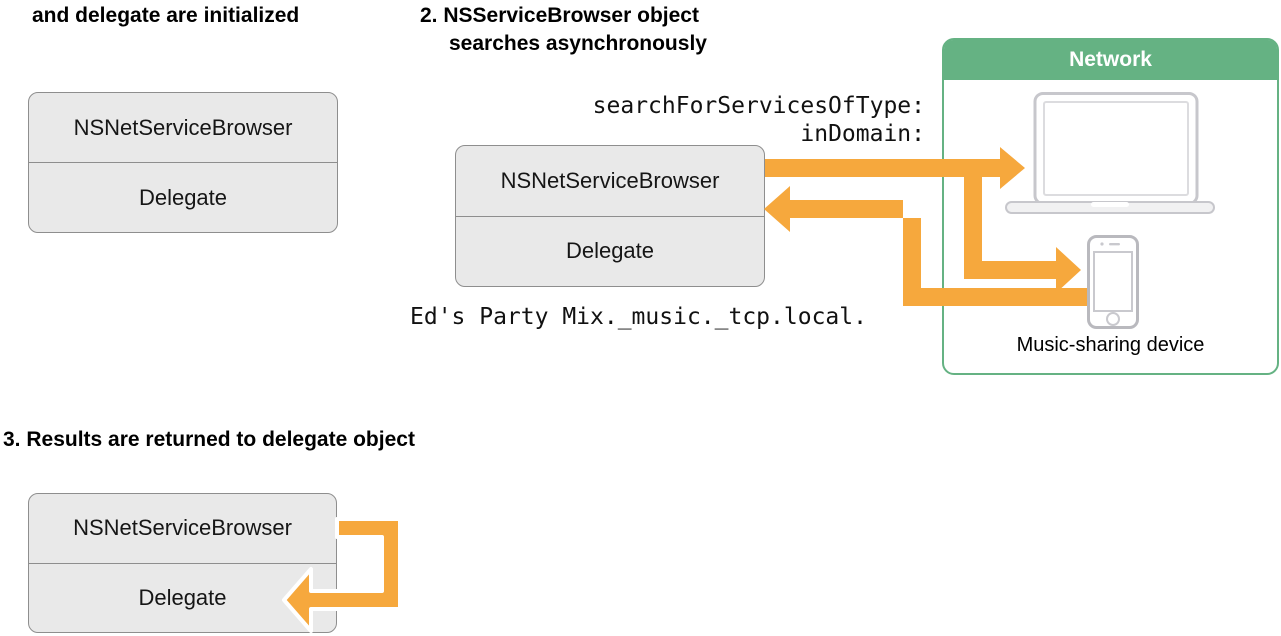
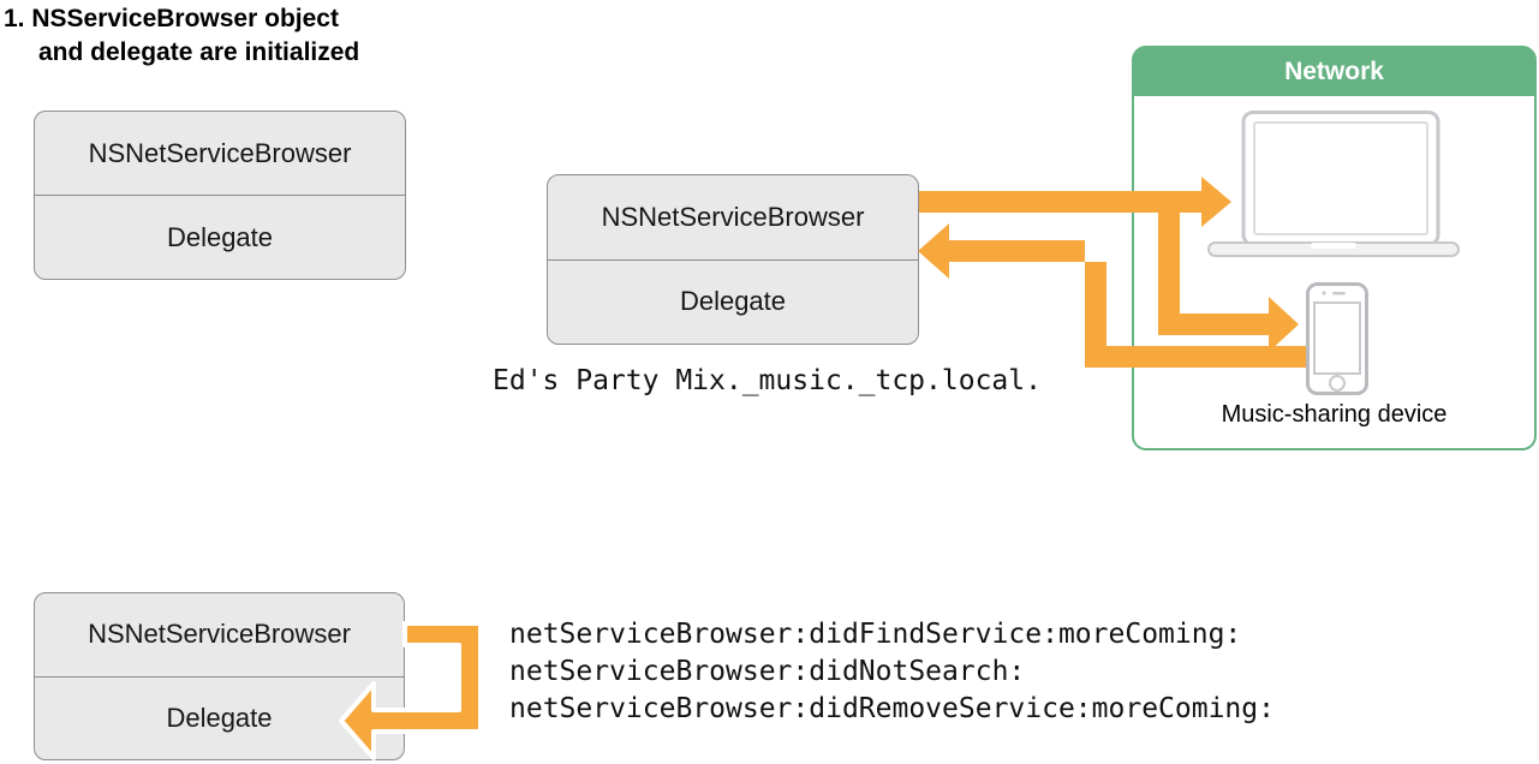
+ 1. NSServiceBrowser object
  and delegate are initialized
  NSNetServiceBrowser
  Delegate
- 2. NSServiceBrowser object
- searches asynchronously
- searchForServicesOfType:
- inDomain:
  NSNetServiceBrowser
  Delegate
  Ed's Party Mix._music._tcp.local.
  Network
  Music-sharing device
- 3. Results are returned to delegate object
  NSNetServiceBrowser
  Delegate
+ netServiceBrowser:didFindService:moreComing:
+ netServiceBrowser:didNotSearch:
+ netServiceBrowser:didRemoveService:moreComing:
